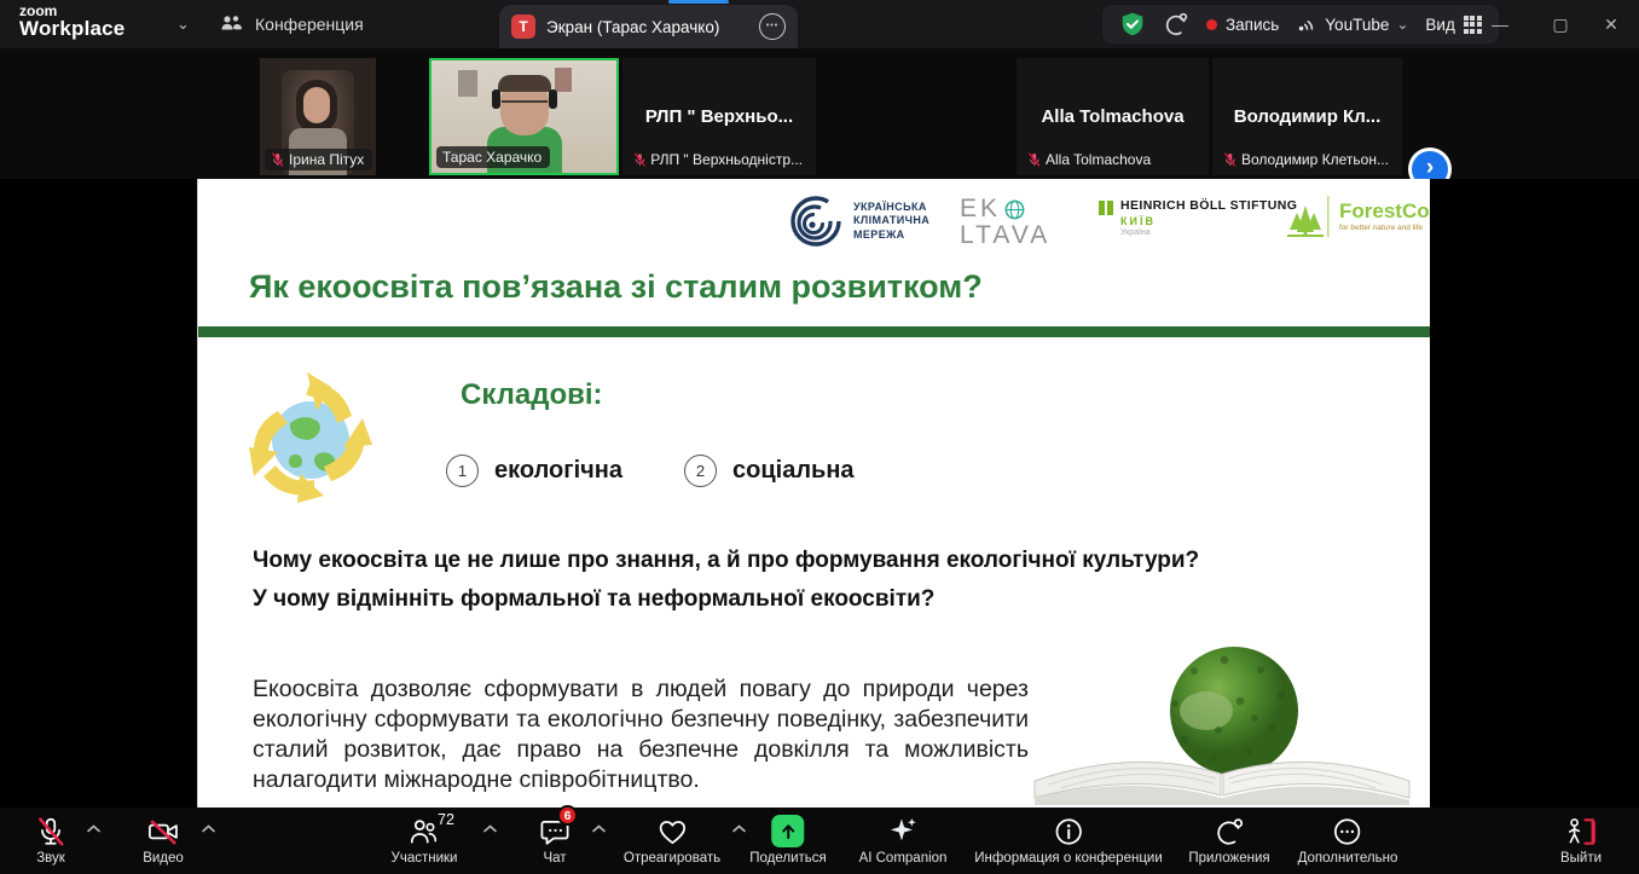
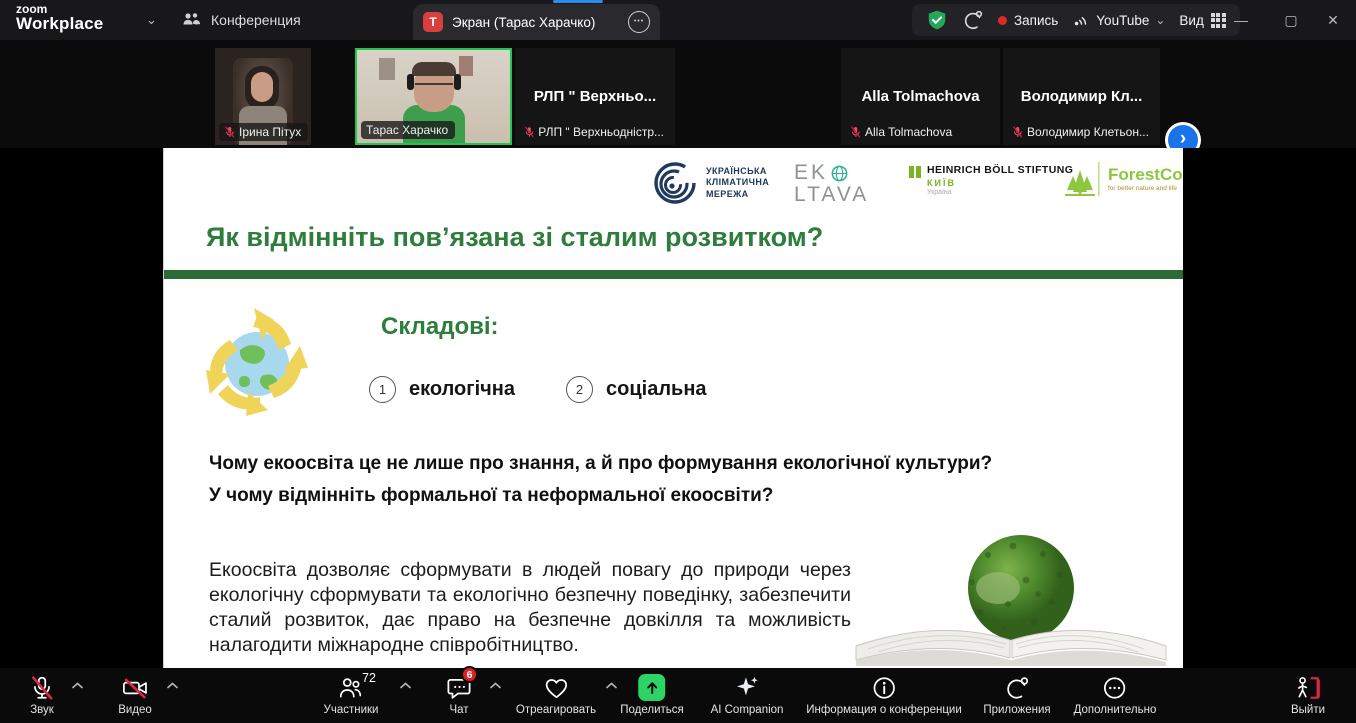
  zoom
  Workplace
  ⌄
  Конференция
  T
  Экран (Тарас Харачко)
  Запись
  YouTube
  ⌄
  Вид
  —
  ▢
  ✕
  Ірина Пітух
  Тарас Харачко
  РЛП " Верхньо...
  РЛП " Верхньодністр...
  Alla Tolmachova
  Alla Tolmachova
  Володимир Кл...
  Володимир Клетьон...
  ›
  УКРАЇНСЬКА
  КЛІМАТИЧНА
  МЕРЕЖА
  EK
  LTAVA
  HEINRICH BÖLL STIFTUNG
  КИЇВ
  ForestCo
- Як екоосвіта пов’язана зі сталим розвитком?
+ Як відмінніть пов’язана зі сталим розвитком?
  Складові:
  1
  екологічна
  2
  соціальна
  Чому екоосвіта це не лише про знання, а й про формування екологічної культури?
  У чому відмінніть формальної та неформальної екоосвіти?
  Екоосвіта дозволяє сформувати в людей повагу до природи через екологічну сформувати та екологічно безпечну поведінку, забезпечити сталий розвиток, дає право на безпечне довкілля та можливість налагодити міжнародне співробітництво.
  Звук
  Видео
  72
  Участники
  6
  Чат
  Отреагировать
  Поделиться
  AI Companion
  Информация о конференции
  Приложения
  Дополнительно
  Выйти
